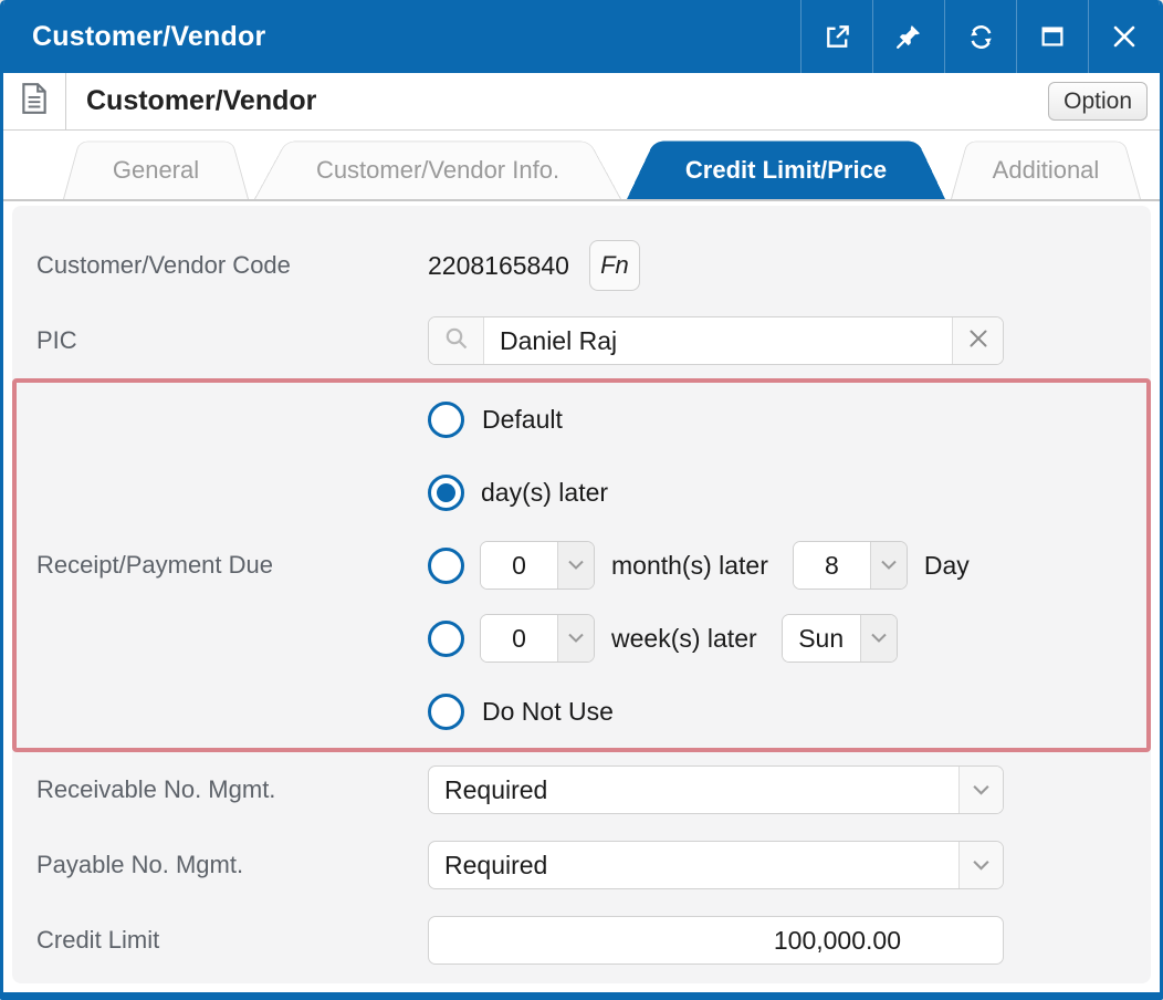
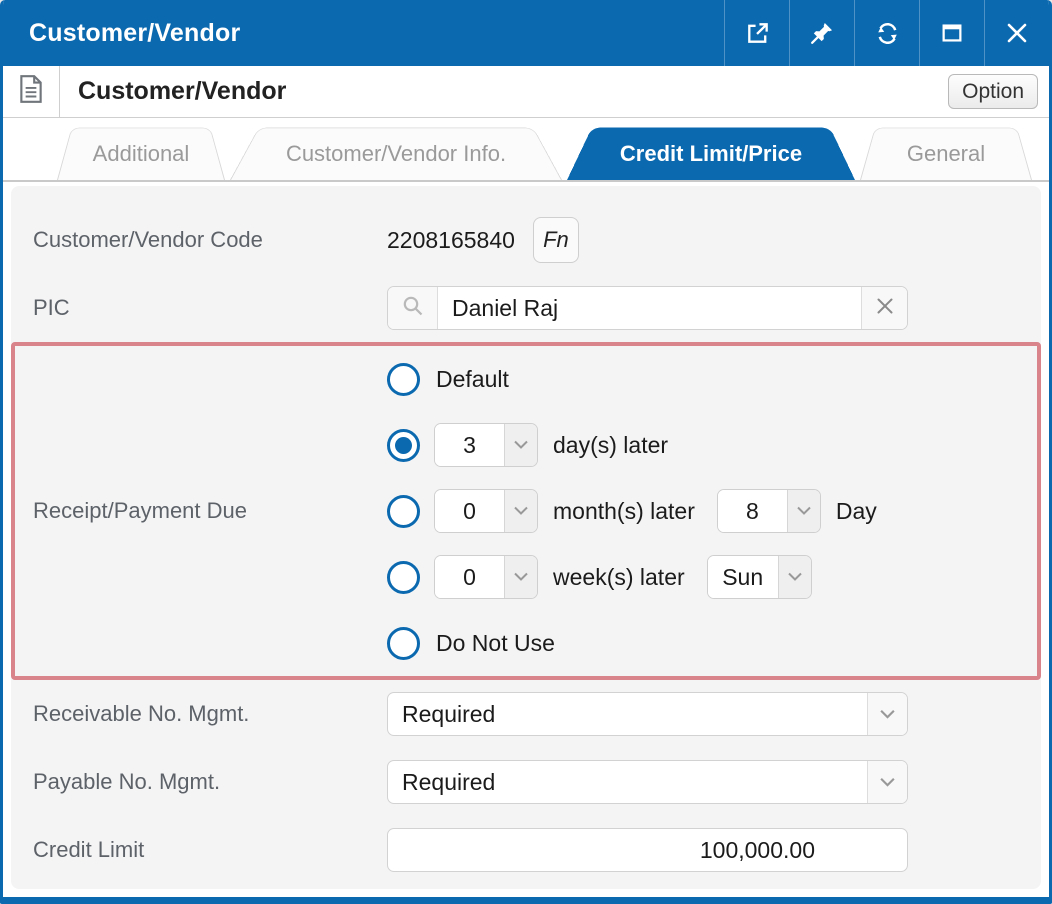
  Customer/Vendor
  Customer/Vendor
  Option
- General
+ Additional
  Customer/Vendor Info.
  Credit Limit/Price
- Additional
+ General
  Customer/Vendor Code
  2208165840
  Fn
  PIC
  Daniel Raj
  Receipt/Payment Due
  Default
+ 3
  day(s) later
  0
  month(s) later
  8
  Day
  0
  week(s) later
  Sun
  Do Not Use
  Receivable No. Mgmt.
  Required
  Payable No. Mgmt.
  Required
  Credit Limit
  100,000.00
